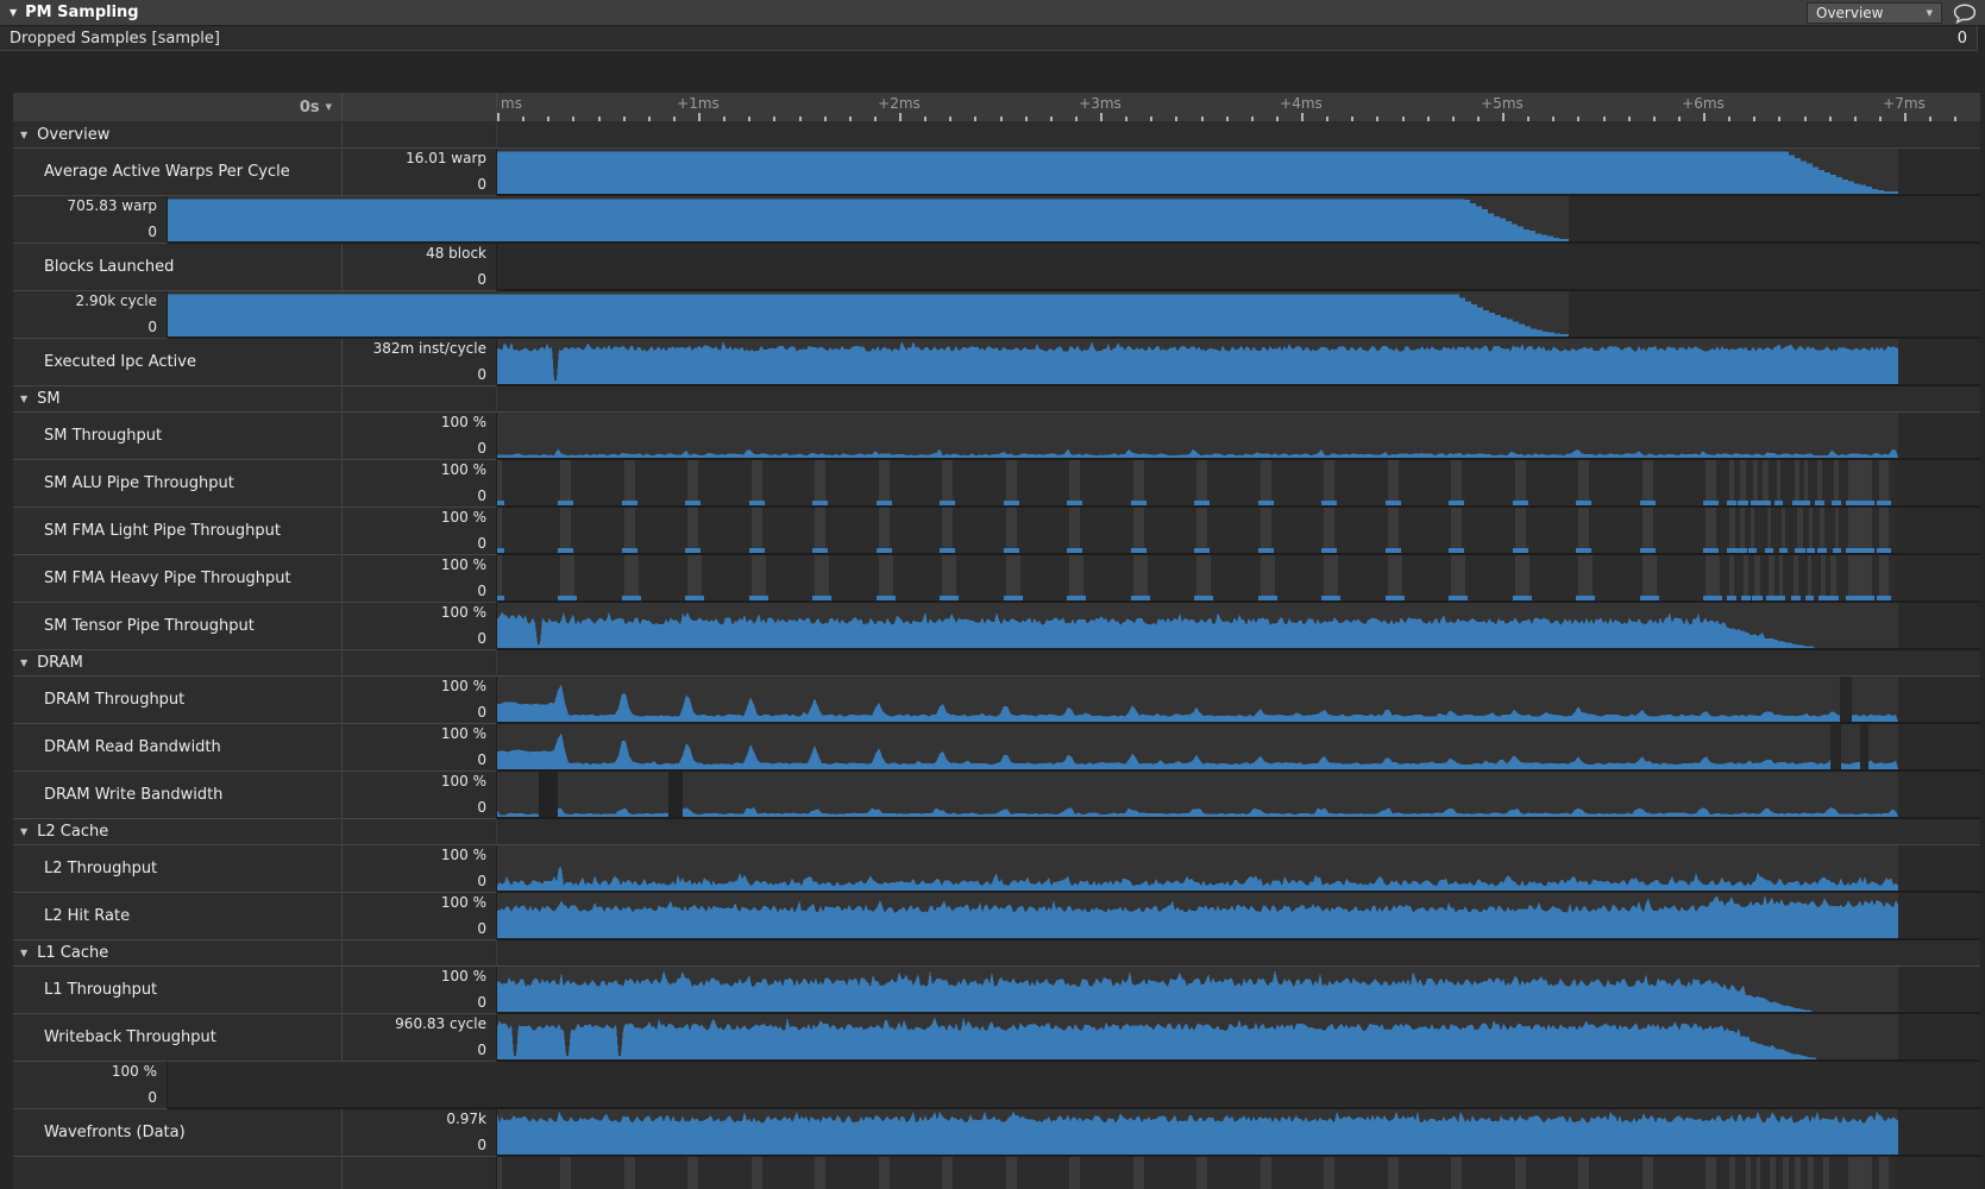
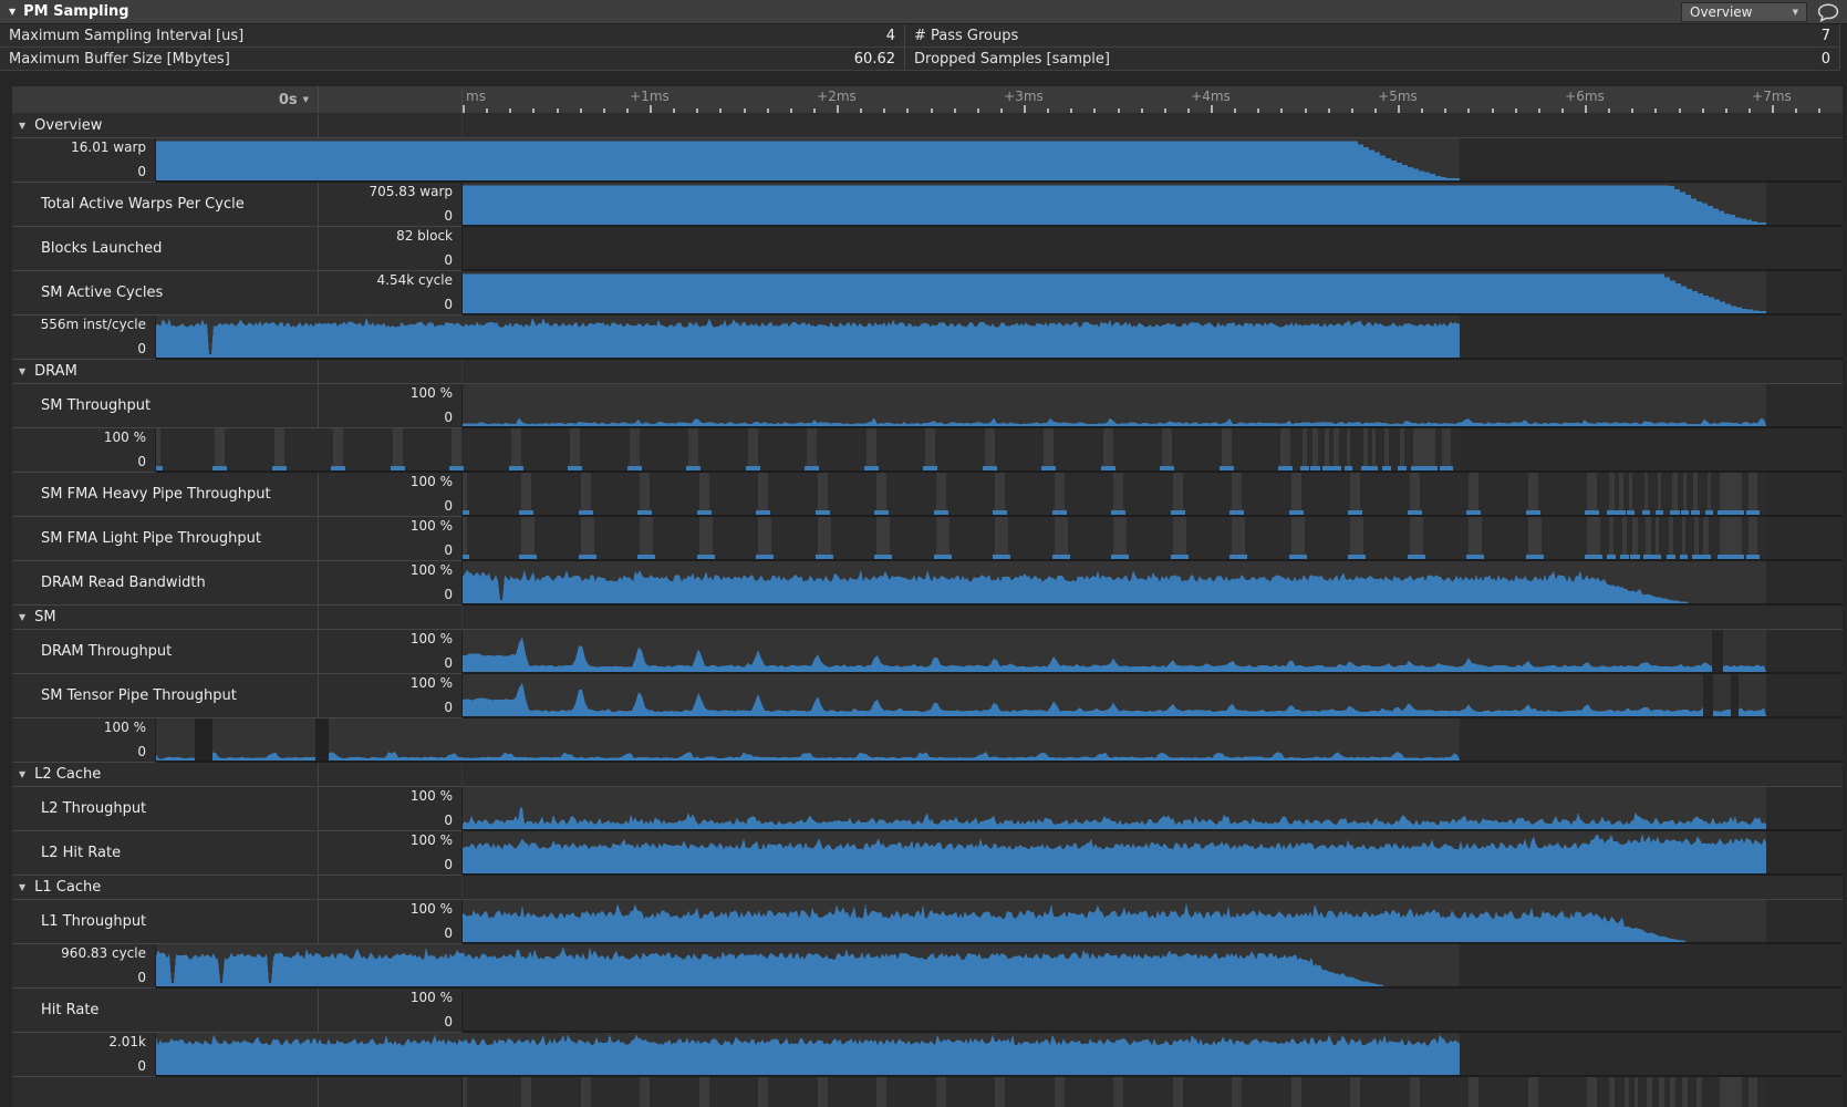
  ▼
  PM Sampling
  Overview
  ▼
+ Maximum Sampling Interval [us]
+ 4
+ # Pass Groups
+ 7
+ Maximum Buffer Size [Mbytes]
+ 60.62
  Dropped Samples [sample]
  0
  0s
  ▼
  ms
  +1ms
  +2ms
  +3ms
  +4ms
  +5ms
  +6ms
  +7ms
  ▼
  Overview
- Average Active Warps Per Cycle
  16.01 warp
  0
+ Total Active Warps Per Cycle
  705.83 warp
  0
  Blocks Launched
- 48 block
+ 82 block
  0
+ SM Active Cycles
- 2.90k cycle
+ 4.54k cycle
  0
- Executed Ipc Active
- 382m inst/cycle
+ 556m inst/cycle
  0
  ▼
- SM
+ DRAM
  SM Throughput
  100 %
  0
- SM ALU Pipe Throughput
  100 %
  0
- SM FMA Light Pipe Throughput
+ SM FMA Heavy Pipe Throughput
  100 %
  0
- SM FMA Heavy Pipe Throughput
+ SM FMA Light Pipe Throughput
  100 %
  0
- SM Tensor Pipe Throughput
+ DRAM Read Bandwidth
  100 %
  0
  ▼
- DRAM
+ SM
  DRAM Throughput
  100 %
  0
- DRAM Read Bandwidth
+ SM Tensor Pipe Throughput
  100 %
  0
- DRAM Write Bandwidth
  100 %
  0
  ▼
  L2 Cache
  L2 Throughput
  100 %
  0
  L2 Hit Rate
  100 %
  0
  ▼
  L1 Cache
  L1 Throughput
  100 %
  0
- Writeback Throughput
  960.83 cycle
  0
+ Hit Rate
  100 %
  0
- Wavefronts (Data)
- 0.97k
+ 2.01k
  0
